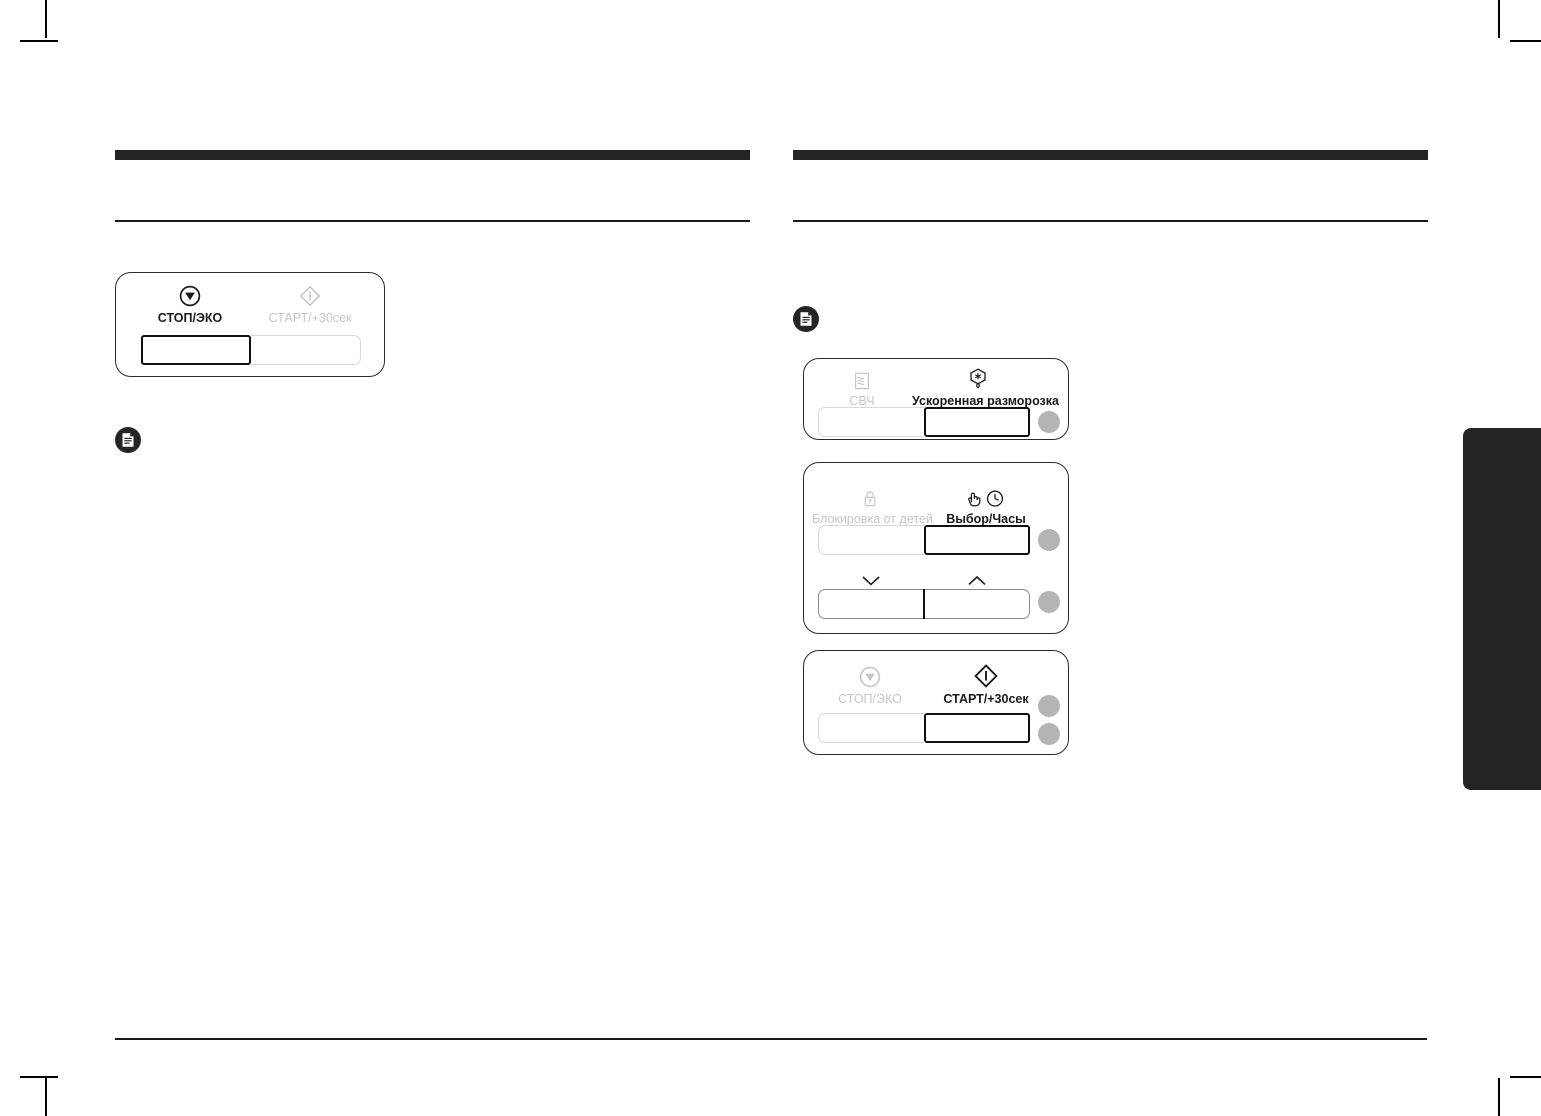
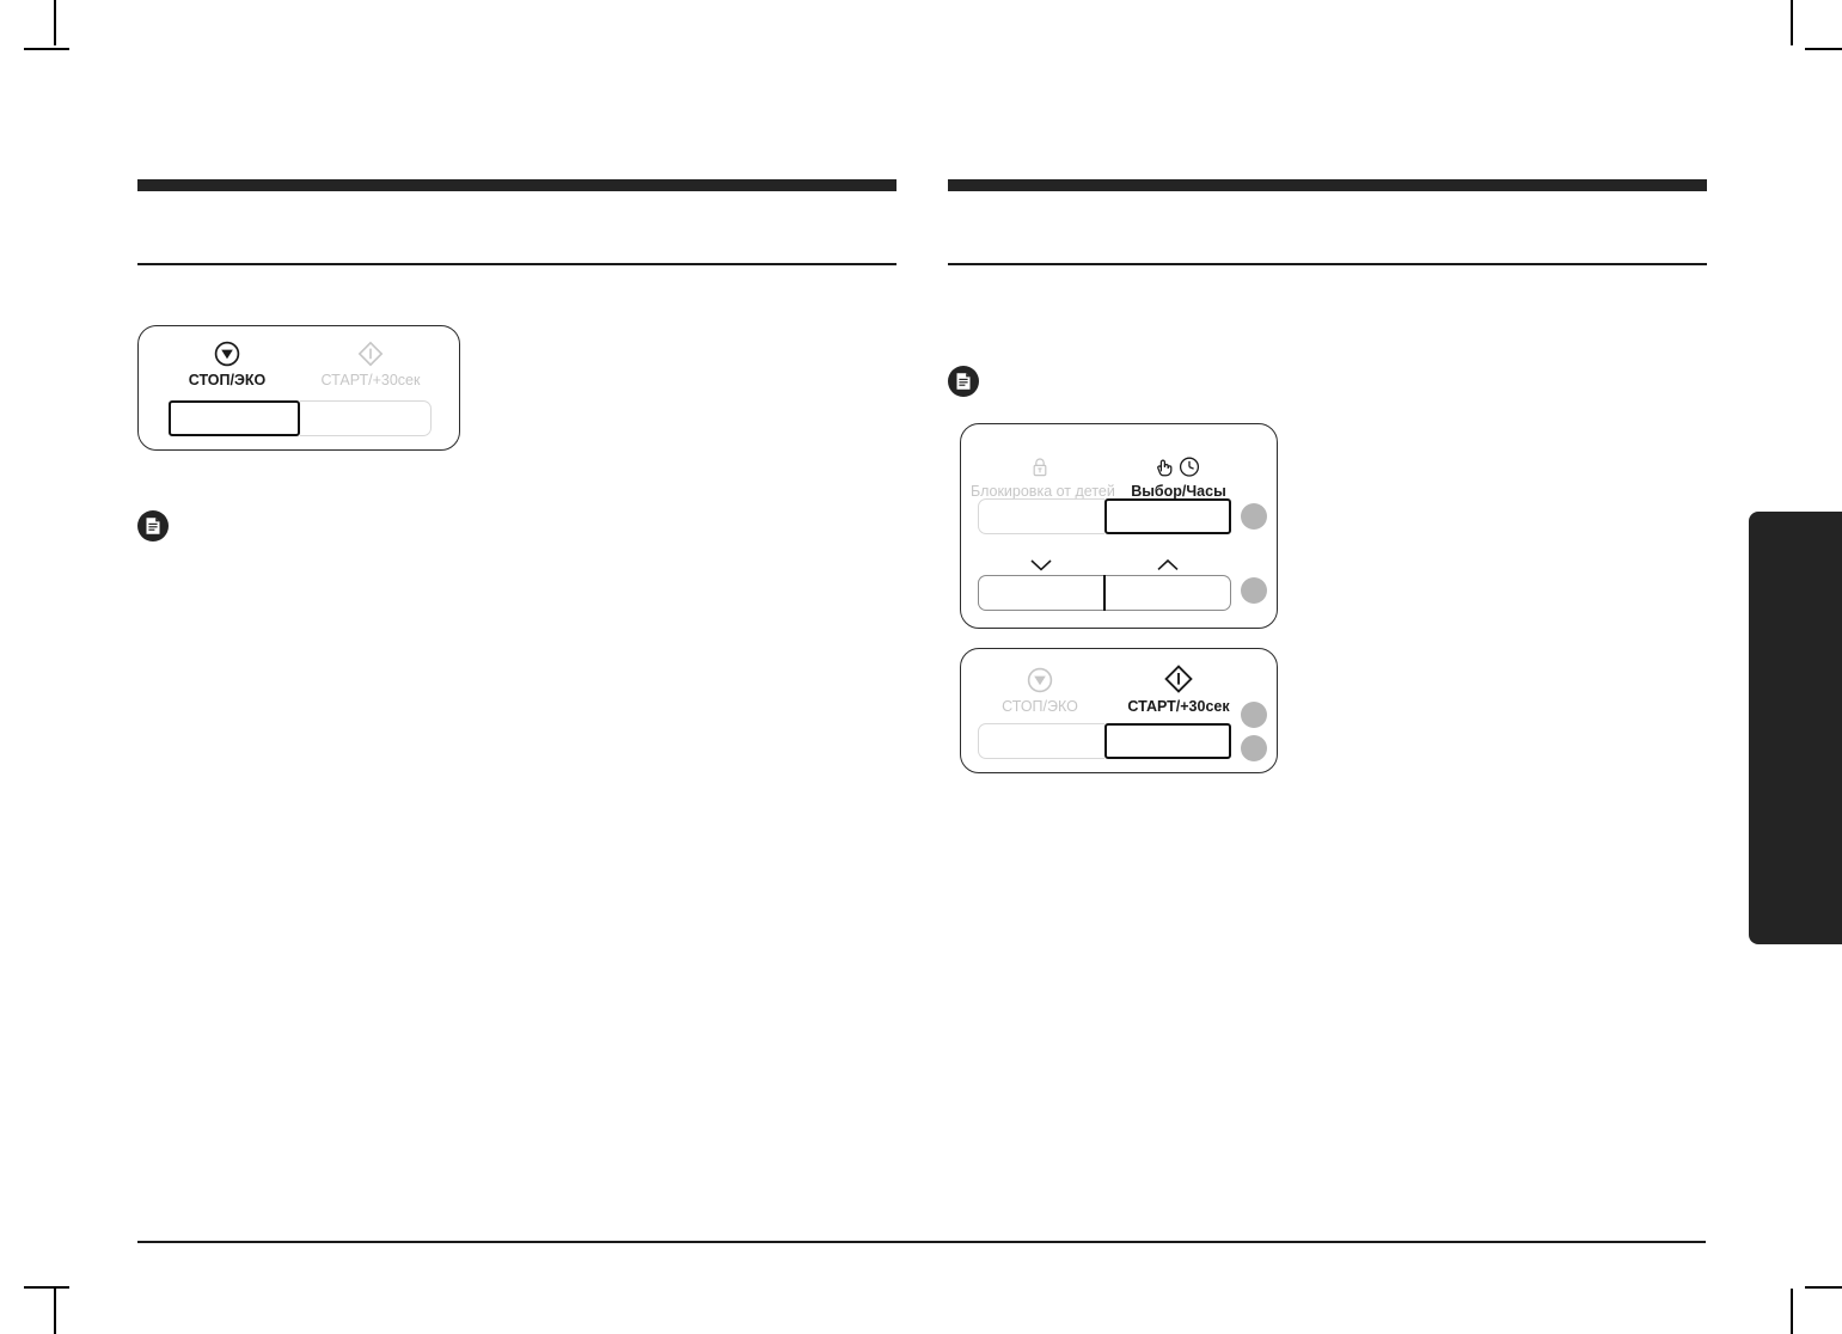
  СТОП/ЭКО
  СТАРТ/+30сек
- СВЧ
- Ускоренная разморозка
  Блокировка от дете
  Выбор/Часы
  СТОП/ЭКО
  СТАРТ/+30сек
